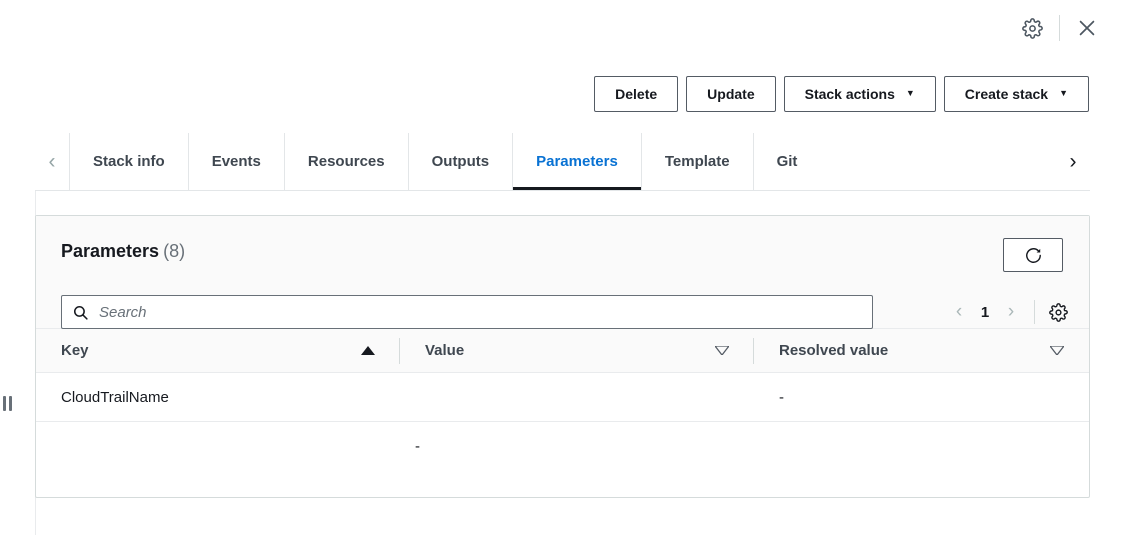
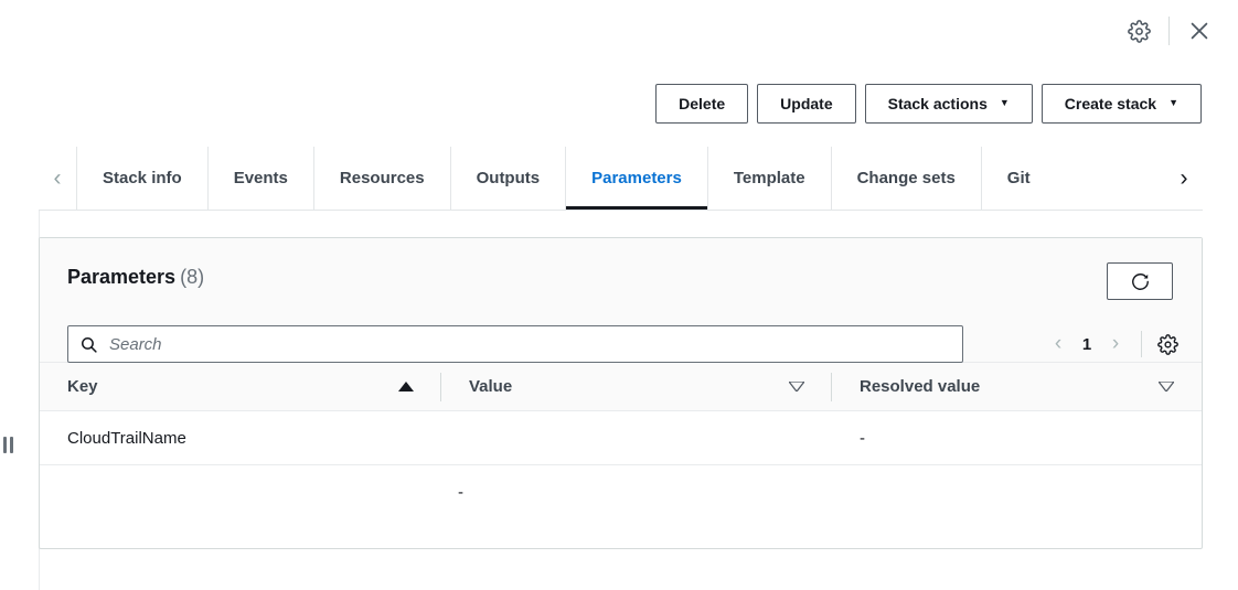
  Delete
  Update
  Stack actions
  ▼
  Create stack
  ▼
  ‹
  Stack info
  Events
  Resources
  Outputs
  Parameters
  Template
+ Change sets
  Git
  ›
  Parameters (8)
  Search
  ‹
  1
  ›
  Key
  Value
  Resolved value
  CloudTrailName
  -
  -
